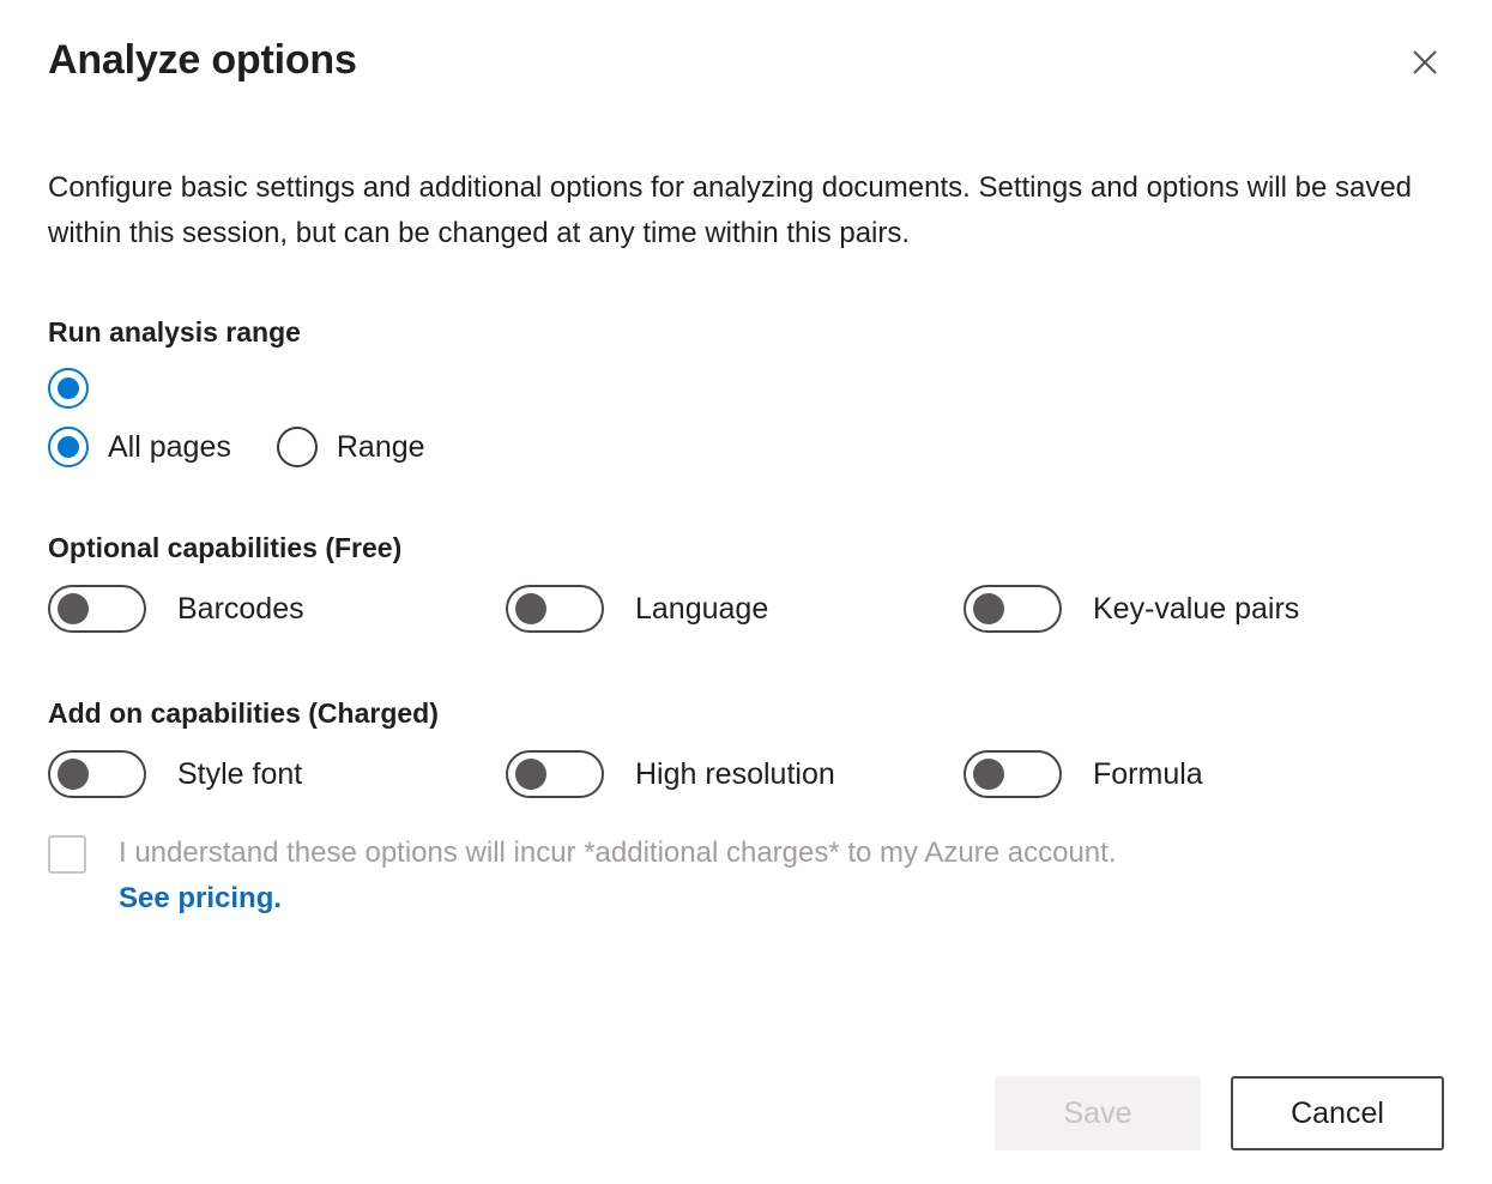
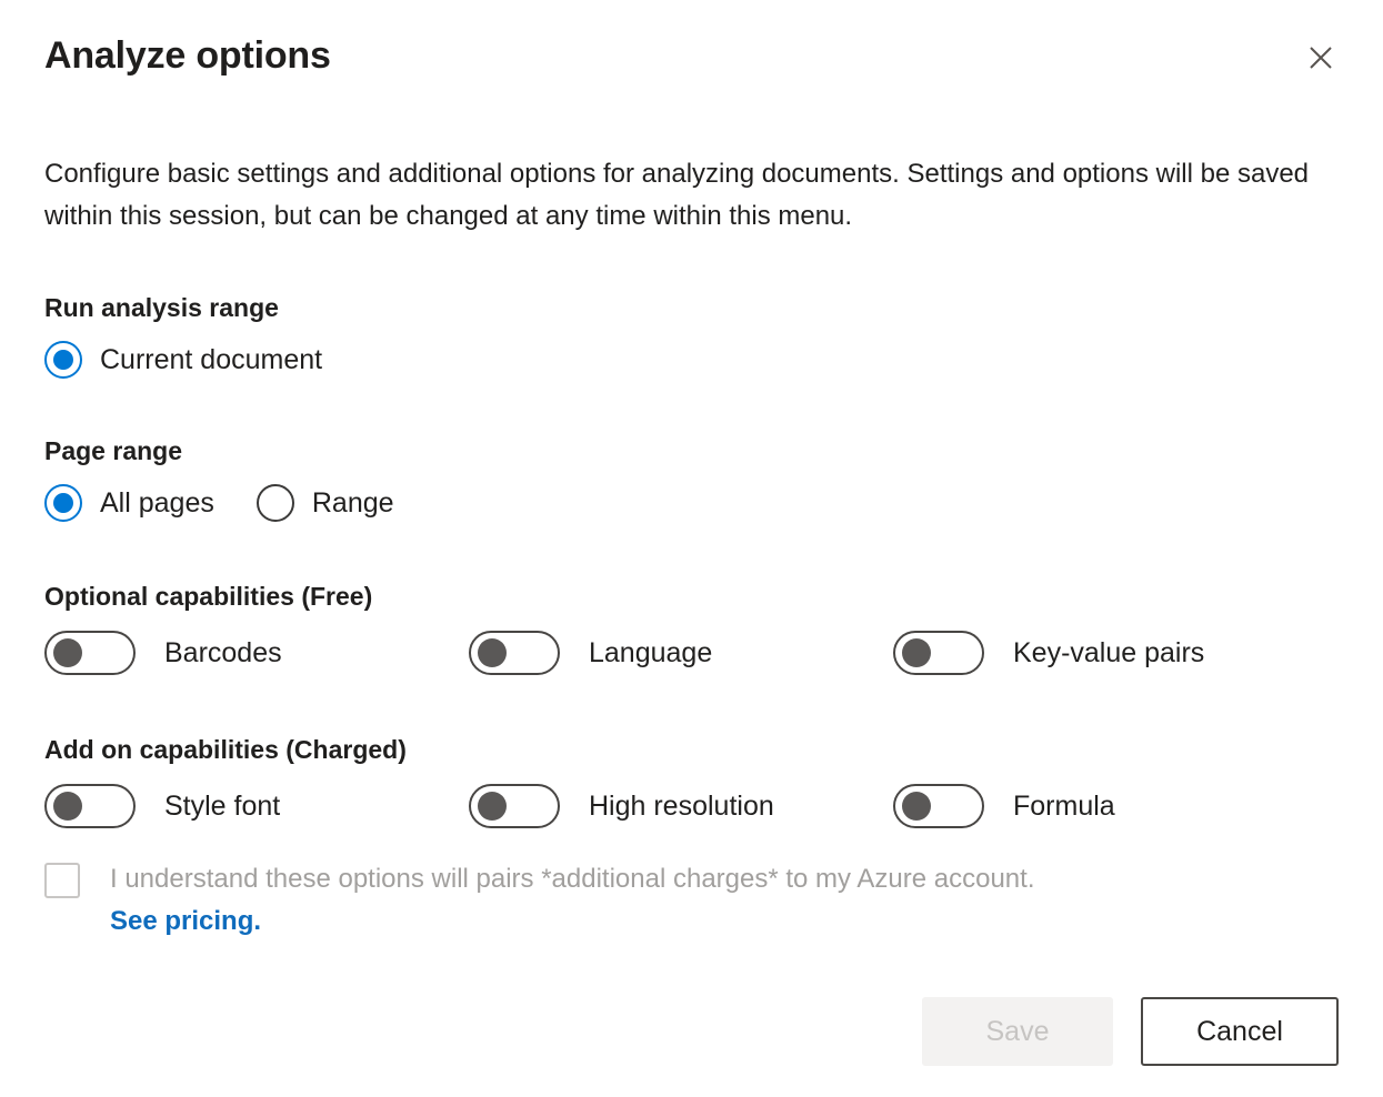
  Analyze options
- Configure basic settings and additional options for analyzing documents. Settings and options will be saved within this session, but can be changed at any time within this pairs.
+ Configure basic settings and additional options for analyzing documents. Settings and options will be saved within this session, but can be changed at any time within this menu.
  Run analysis range
+ Current document
+ Page range
  All pages
  Range
  Optional capabilities (Free)
  Barcodes
  Language
  Key-value pairs
  Add on capabilities (Charged)
  Style font
  High resolution
  Formula
- I understand these options will incur *additional charges* to my Azure account.
+ I understand these options will pairs *additional charges* to my Azure account.
  See pricing.
  Save
  Cancel
